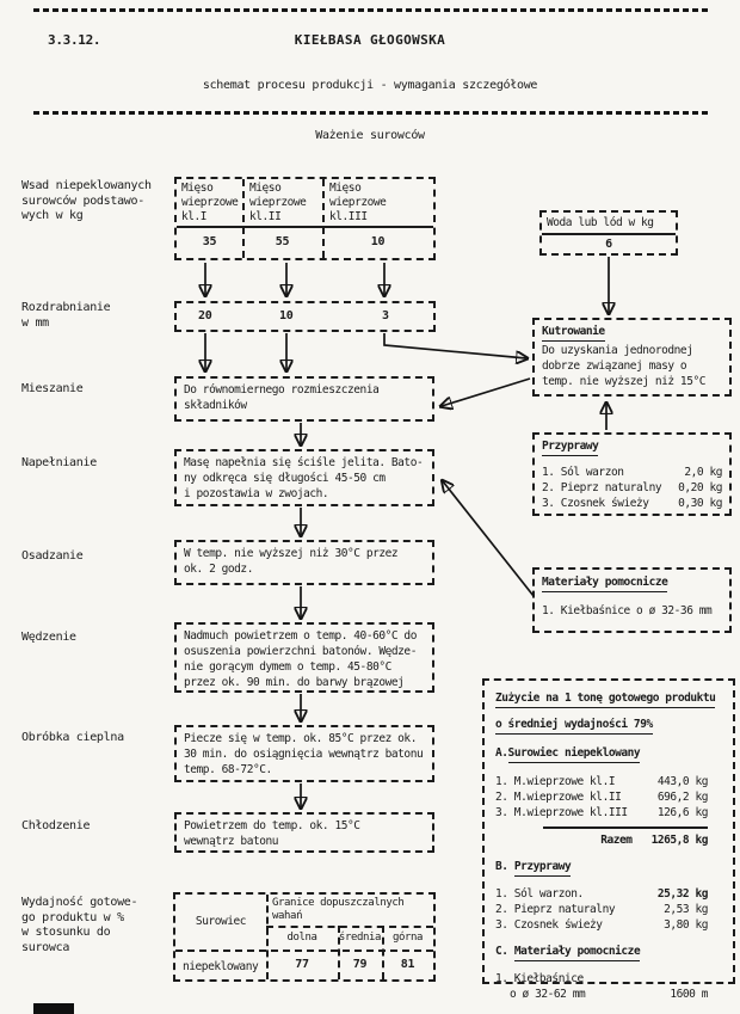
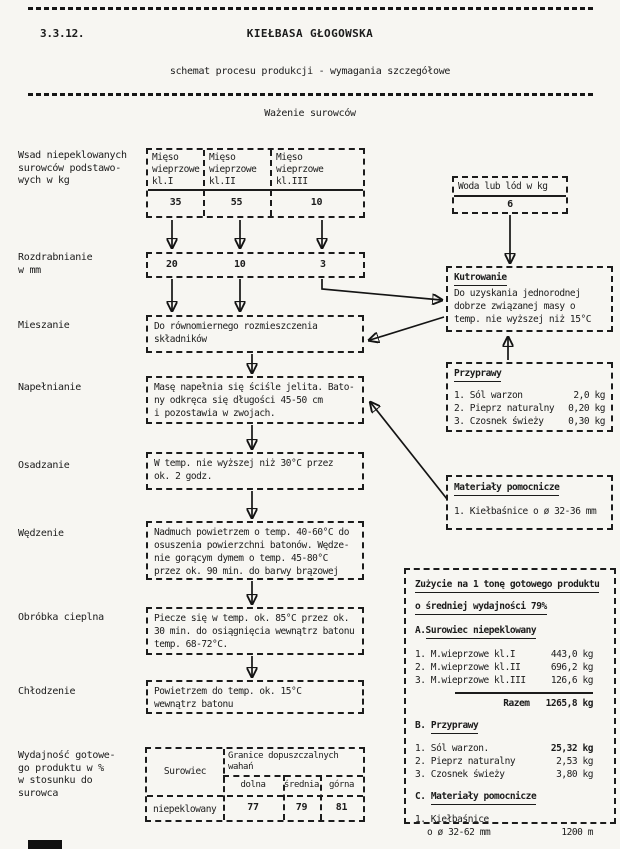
  3.3.12.
  KIEŁBASA GŁOGOWSKA
  schemat procesu produkcji - wymagania szczegółowe
  Ważenie surowców
  Wsad niepeklowanych
  surowców podstawo-
  wych w kg
  Rozdrabnianie
  w mm
  Mieszanie
  Napełnianie
  Osadzanie
  Wędzenie
  Obróbka cieplna
  Chłodzenie
  Wydajność gotowe-
  go produktu w %
  w stosunku do
  surowca
  Mięso
  wieprzowe
  kl.I
  Mięso
  wieprzowe
  kl.II
  Mięso
  wieprzowe
  kl.III
  35
  55
  10
  Woda lub lód w kg
  6
  20
  10
  3
  Kutrowanie
  Do uzyskania jednorodnej
  dobrze związanej masy o
  temp. nie wyższej niż 15°C
  Do równomiernego rozmieszczenia
  składników
  Przyprawy
  1. Sól warzon
  2,0 kg
  2. Pieprz naturalny
  0,20 kg
  3. Czosnek świeży
  0,30 kg
  Masę napełnia się ściśle jelita. Bato-
  ny odkręca się długości 45-50 cm
  i pozostawia w zwojach.
  W temp. nie wyższej niż 30°C przez
  ok. 2 godz.
  Materiały pomocnicze
  1. Kiełbaśnice o ø 32-36 mm
  Nadmuch powietrzem o temp. 40-60°C do
  osuszenia powierzchni batonów. Wędze-
  nie gorącym dymem o temp. 45-80°C
  przez ok. 90 min. do barwy brązowej
  Zużycie na 1 tonę gotowego produktu
  o średniej wydajności 79%
  A.Surowiec niepeklowany
  1. M.wieprzowe kl.I
  443,0 kg
  2. M.wieprzowe kl.II
  696,2 kg
  3. M.wieprzowe kl.III
  126,6 kg
  Razem
  1265,8 kg
  B. Przyprawy
  1. Sól warzon.
  25,32 kg
  2. Pieprz naturalny
  2,53 kg
  3. Czosnek świeży
  3,80 kg
  C. Materiały pomocnicze
  1. Kiełbaśnice
  o ø 32-62 mm
- 1600 m
+ 1200 m
  Piecze się w temp. ok. 85°C przez ok.
  30 min. do osiągnięcia wewnątrz batonu
  temp. 68-72°C.
  Powietrzem do temp. ok. 15°C
  wewnątrz batonu
  Surowiec
  Granice dopuszczalnych
  wahań
  dolna
  średnia
  górna
  niepeklowany
  77
  79
  81
